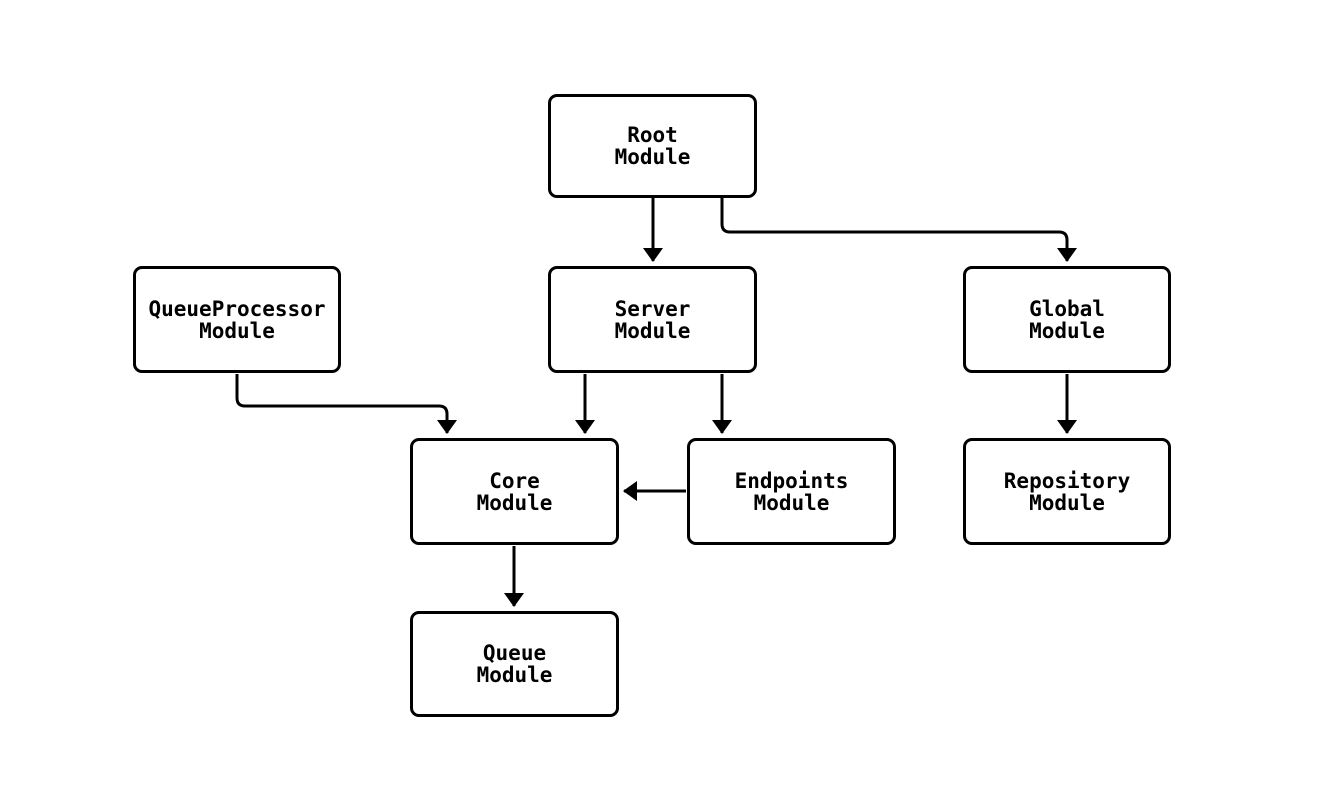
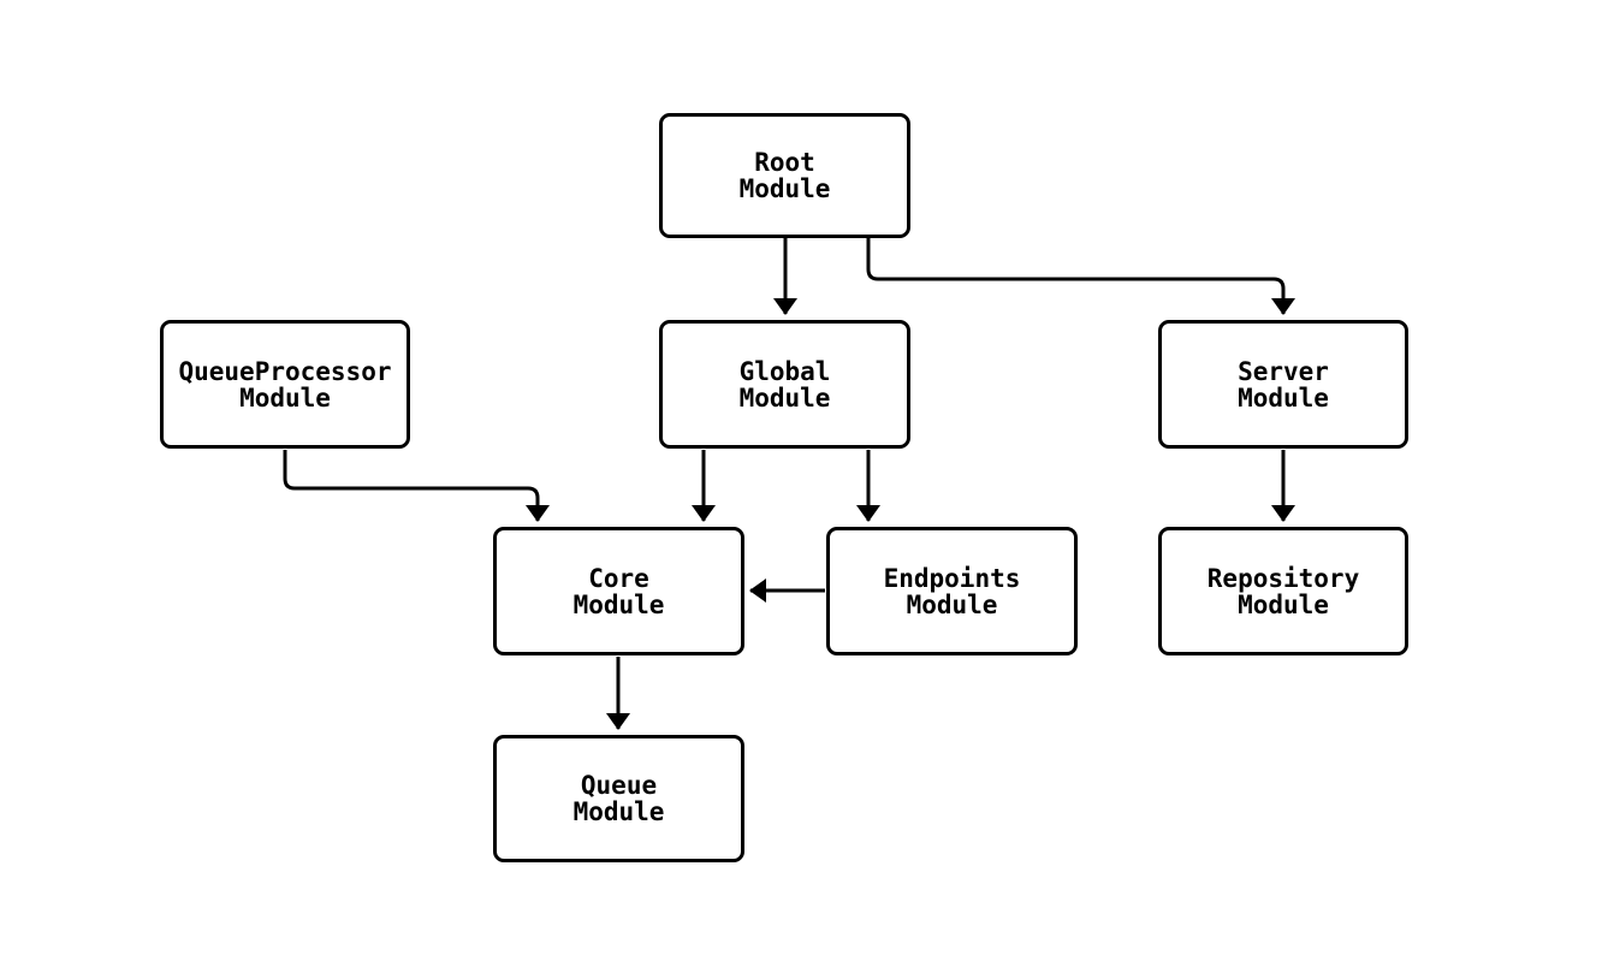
  Root
  Module
  QueueProcessor
  Module
- Server
+ Global
  Module
- Global
+ Server
  Module
  Core
  Module
  Endpoints
  Module
  Repository
  Module
  Queue
  Module
